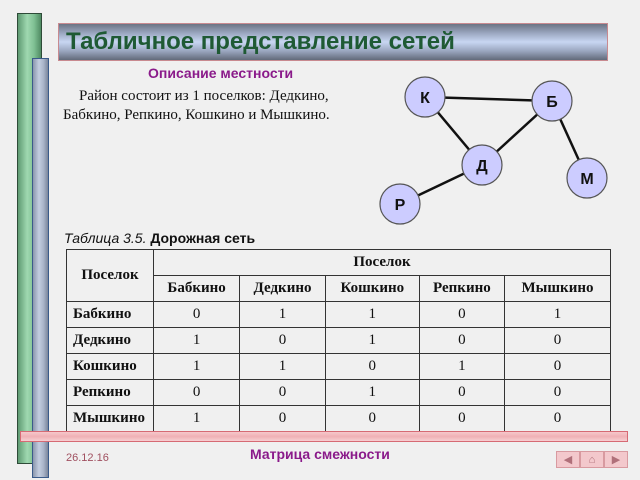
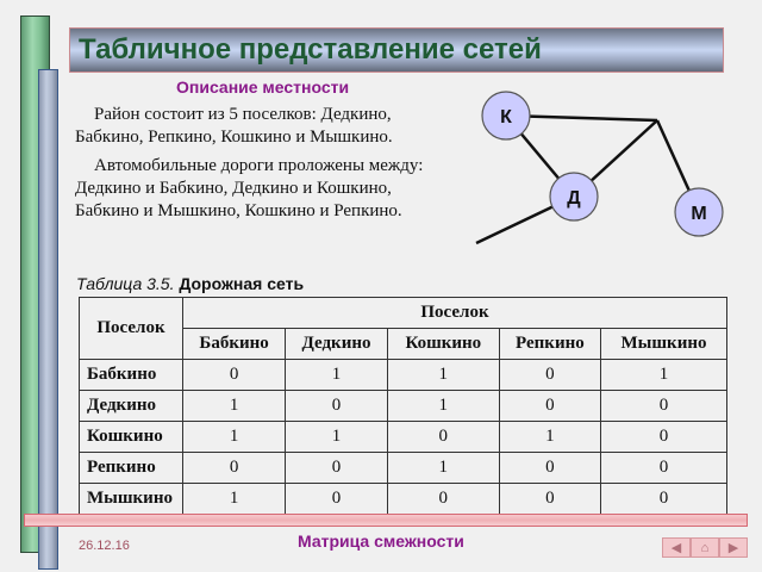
  Табличное представление сетей
  Описание местности
- Район состоит из 1 поселков: Дедкино, Бабкино, Репкино, Кошкино и Мышкино.
+ Район состоит из 5 поселков: Дедкино, Бабкино, Репкино, Кошкино и Мышкино.
+ Автомобильные дороги проложены между: Дедкино и Бабкино, Дедкино и Кошкино, Бабкино и Мышкино, Кошкино и Репкино.
  К
- Б
  Д
  М
- Р
  Таблица 3.5. Дорожная сеть
  Поселок	Поселок
  Бабкино	Дедкино	Кошкино	Репкино	Мышкино
  Бабкино	0	1	1	0	1
  Дедкино	1	0	1	0	0
  Кошкино	1	1	0	1	0
  Репкино	0	0	1	0	0
  Мышкино	1	0	0	0	0
  26.12.16
  Матрица смежности
  ◀
  ⌂
  ▶
